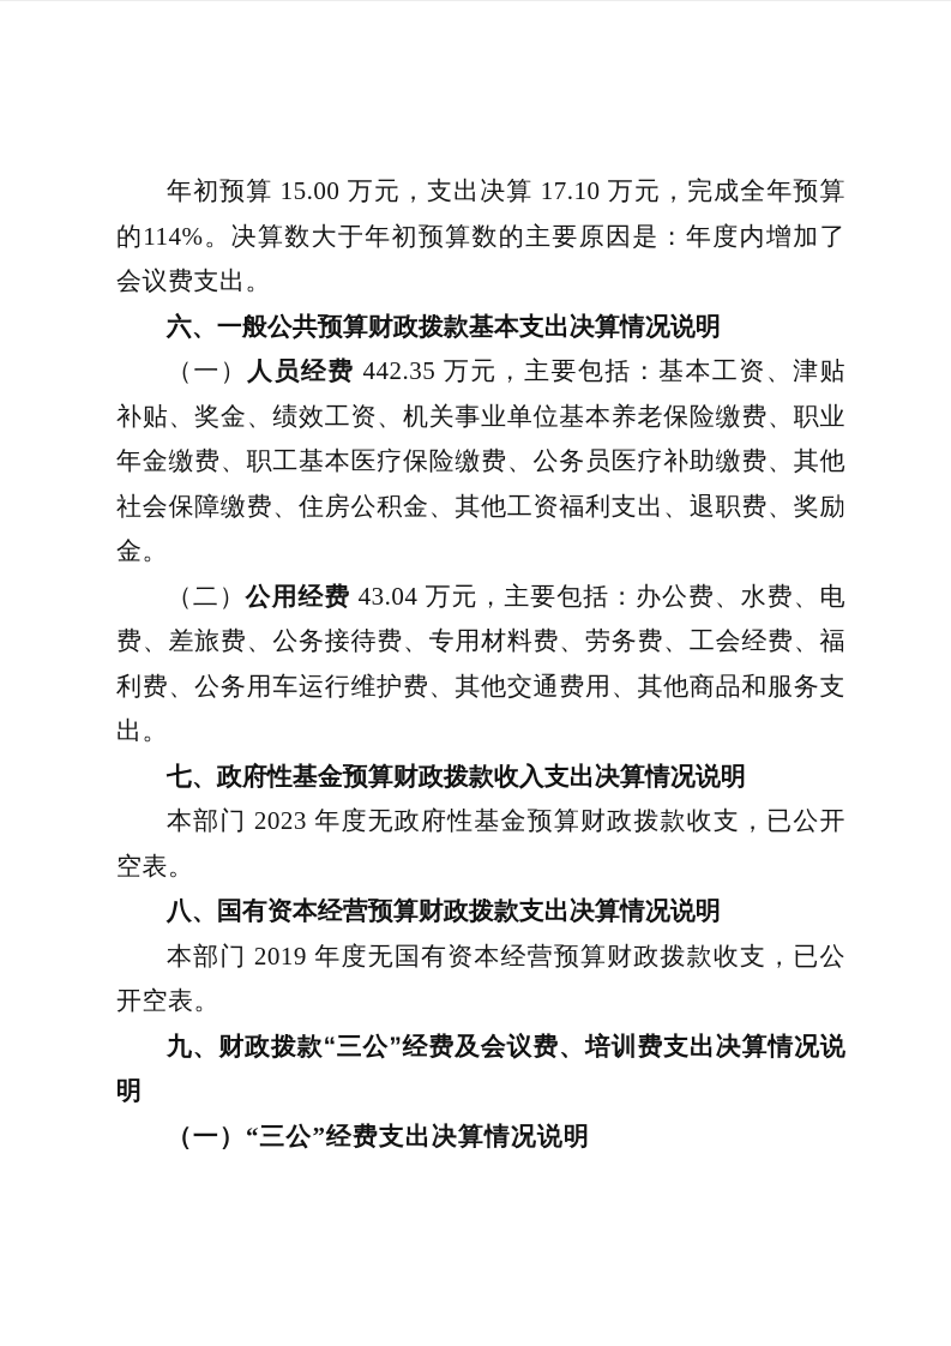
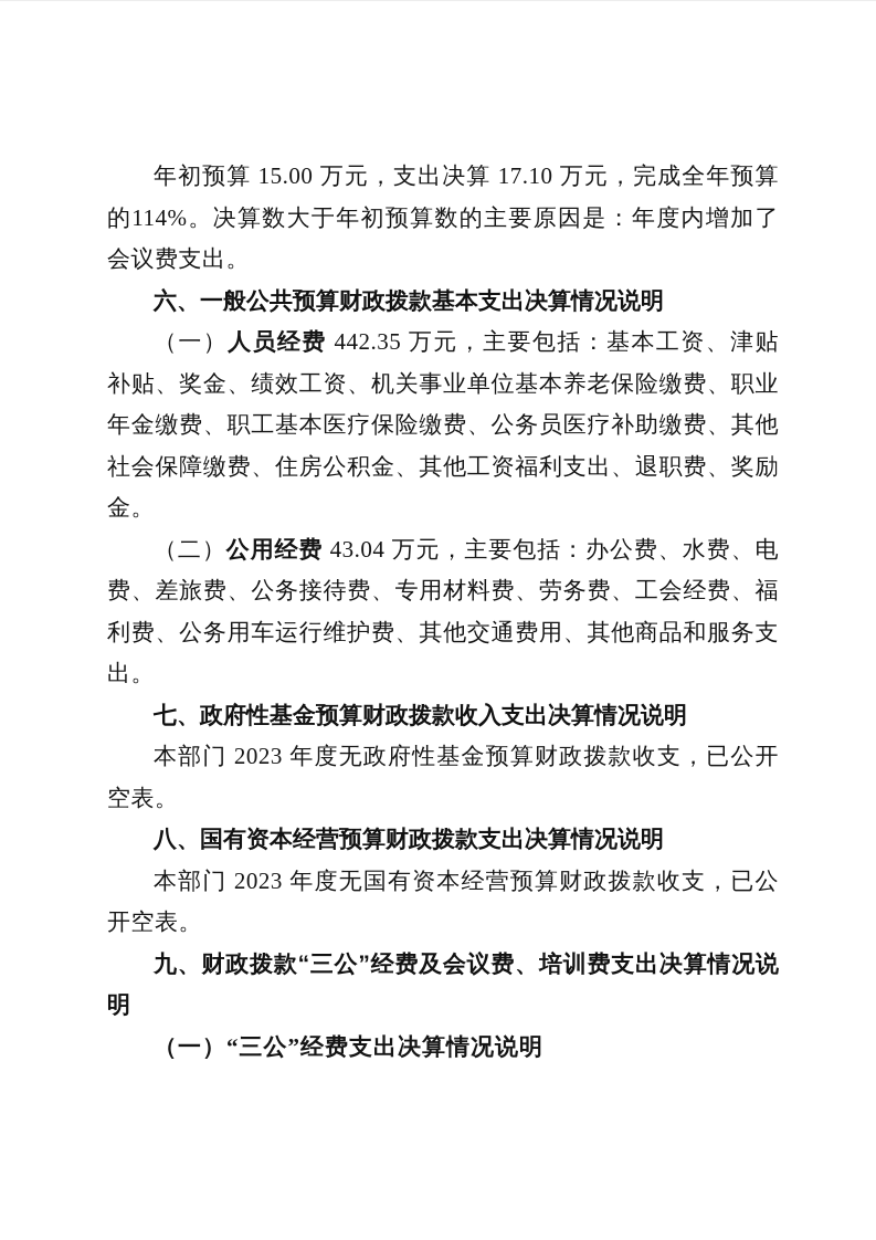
  年初预算 15.00 万元，支出决算 17.10 万元，完成全年预算的114%。决算数大于年初预算数的主要原因是：年度内增加了会议费支出。
  六、一般公共预算财政拨款基本支出决算情况说明
  （一）人员经费 442.35 万元，主要包括：基本工资、津贴补贴、奖金、绩效工资、机关事业单位基本养老保险缴费、职业年金缴费、职工基本医疗保险缴费、公务员医疗补助缴费、其他社会保障缴费、住房公积金、其他工资福利支出、退职费、奖励金。
  （二）公用经费 43.04 万元，主要包括：办公费、水费、电费、差旅费、公务接待费、专用材料费、劳务费、工会经费、福利费、公务用车运行维护费、其他交通费用、其他商品和服务支出。
  七、政府性基金预算财政拨款收入支出决算情况说明
  本部门 2023 年度无政府性基金预算财政拨款收支，已公开空表。
  八、国有资本经营预算财政拨款支出决算情况说明
- 本部门 2019 年度无国有资本经营预算财政拨款收支，已公开空表。
+ 本部门 2023 年度无国有资本经营预算财政拨款收支，已公开空表。
  九、财政拨款“三公”经费及会议费、培训费支出决算情况说明
  （一）“三公”经费支出决算情况说明
